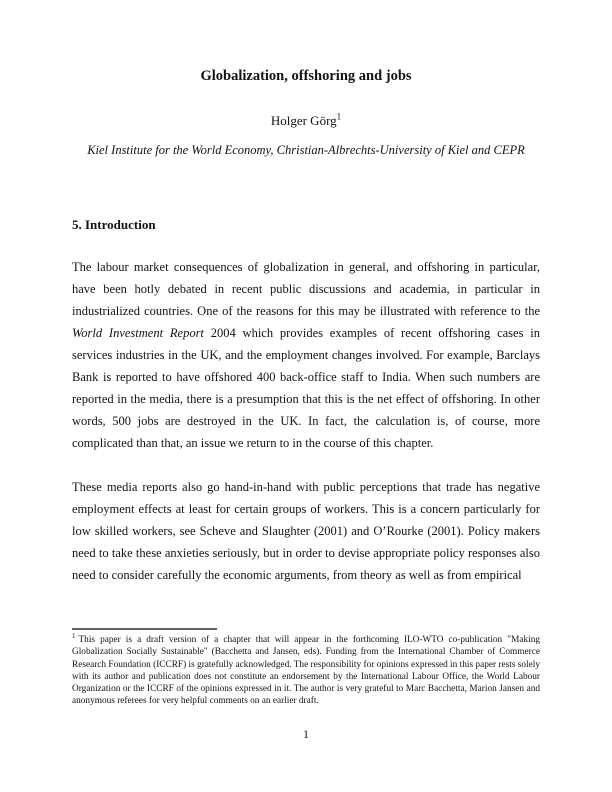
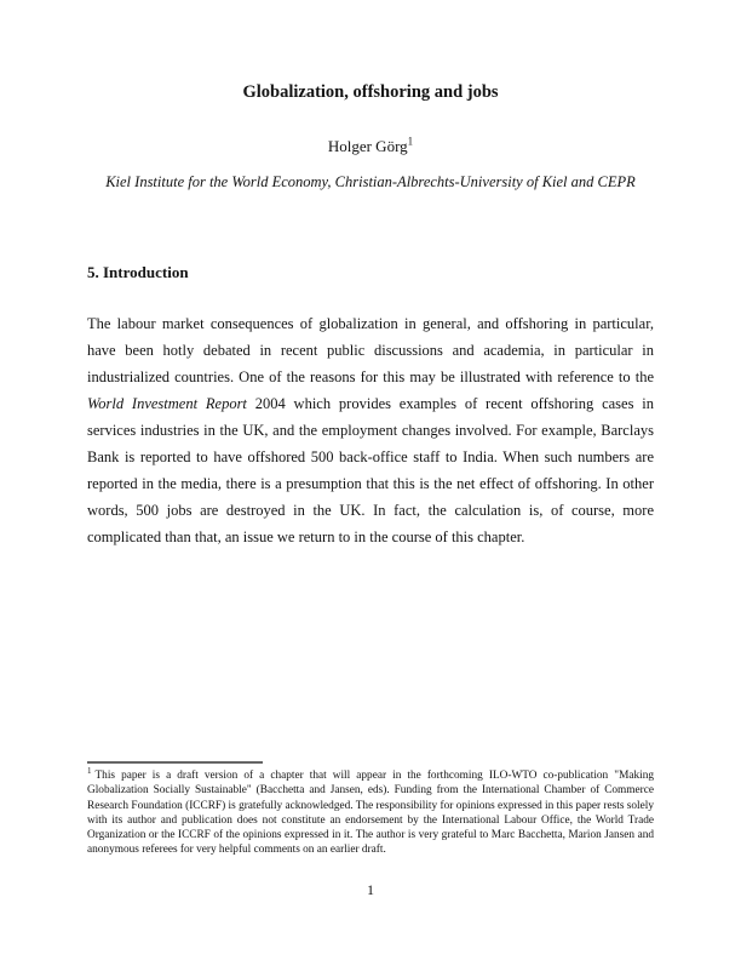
  Globalization, offshoring and jobs
  Holger Görg1
  Kiel Institute for the World Economy, Christian-Albrechts-University of Kiel and CEPR
  5. Introduction
- The labour market consequences of globalization in general, and offshoring in particular, have been hotly debated in recent public discussions and academia, in particular in industrialized countries. One of the reasons for this may be illustrated with reference to the World Investment Report 2004 which provides examples of recent offshoring cases in services industries in the UK, and the employment changes involved. For example, Barclays Bank is reported to have offshored 400 back-office staff to India. When such numbers are reported in the media, there is a presumption that this is the net effect of offshoring. In other words, 500 jobs are destroyed in the UK. In fact, the calculation is, of course, more complicated than that, an issue we return to in the course of this chapter.
+ The labour market consequences of globalization in general, and offshoring in particular, have been hotly debated in recent public discussions and academia, in particular in industrialized countries. One of the reasons for this may be illustrated with reference to the World Investment Report 2004 which provides examples of recent offshoring cases in services industries in the UK, and the employment changes involved. For example, Barclays Bank is reported to have offshored 500 back-office staff to India. When such numbers are reported in the media, there is a presumption that this is the net effect of offshoring. In other words, 500 jobs are destroyed in the UK. In fact, the calculation is, of course, more complicated than that, an issue we return to in the course of this chapter.
- These media reports also go hand-in-hand with public perceptions that trade has negative employment effects at least for certain groups of workers. This is a concern particularly for low skilled workers, see Scheve and Slaughter (2001) and O’Rourke (2001). Policy makers need to take these anxieties seriously, but in order to devise appropriate policy responses also need to consider carefully the economic arguments, from theory as well as from empirical
- 1This paper is a draft version of a chapter that will appear in the forthcoming ILO-WTO co-publication "Making Globalization Socially Sustainable" (Bacchetta and Jansen, eds). Funding from the International Chamber of Commerce Research Foundation (ICCRF) is gratefully acknowledged. The responsibility for opinions expressed in this paper rests solely with its author and publication does not constitute an endorsement by the International Labour Office, the World Labour Organization or the ICCRF of the opinions expressed in it. The author is very grateful to Marc Bacchetta, Marion Jansen and anonymous referees for very helpful comments on an earlier draft.
+ 1This paper is a draft version of a chapter that will appear in the forthcoming ILO-WTO co-publication "Making Globalization Socially Sustainable" (Bacchetta and Jansen, eds). Funding from the International Chamber of Commerce Research Foundation (ICCRF) is gratefully acknowledged. The responsibility for opinions expressed in this paper rests solely with its author and publication does not constitute an endorsement by the International Labour Office, the World Trade Organization or the ICCRF of the opinions expressed in it. The author is very grateful to Marc Bacchetta, Marion Jansen and anonymous referees for very helpful comments on an earlier draft.
  1
